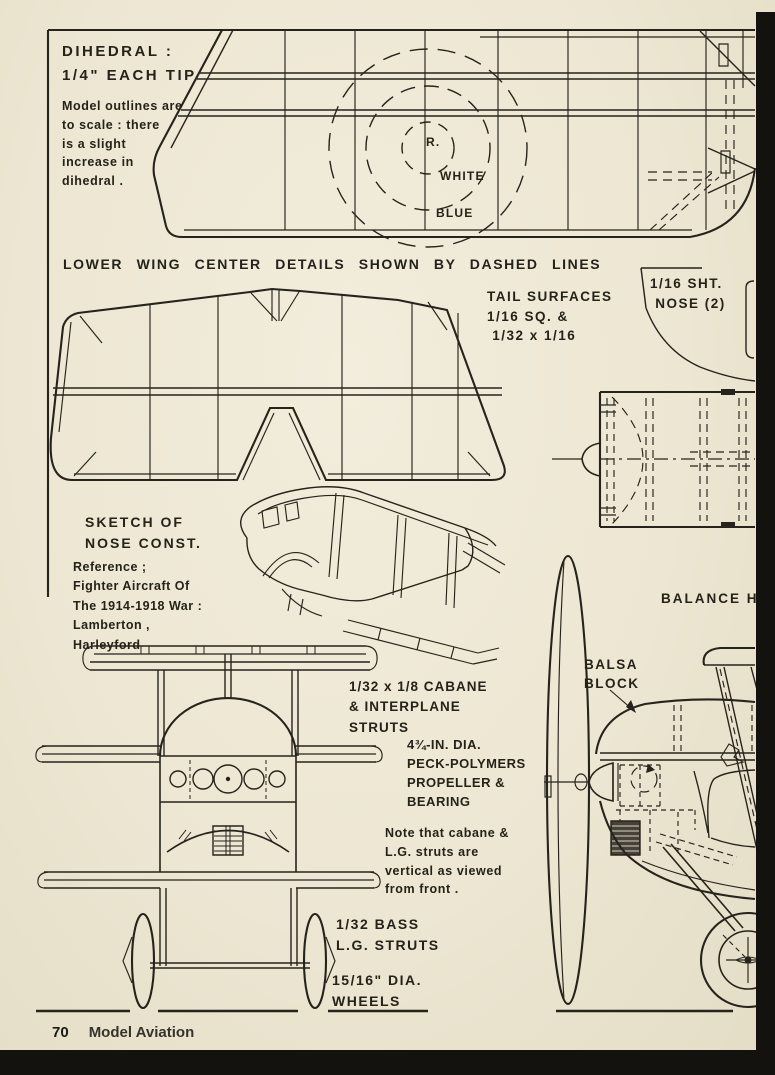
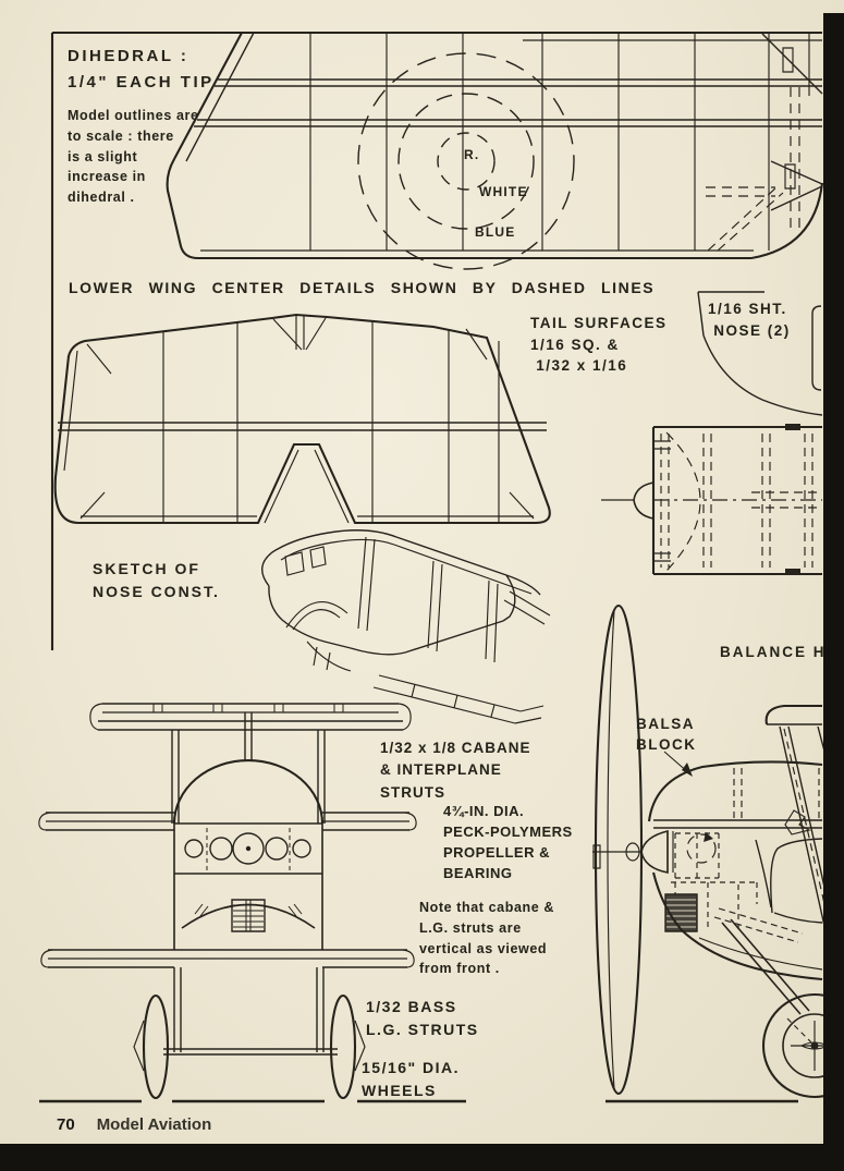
  DIHEDRAL :
  1/4" EACH TIP
  Model outlines are
  to scale : there
  is a slight
  increase in
  dihedral .
  R.
  WHITE
  BLUE
  LOWER WING CENTER DETAILS SHOWN BY DASHED LINES
  TAIL SURFACES
  1/16 SQ. &
  1/32 x 1/16
  1/16 SHT.
  NOSE (2)
  SKETCH OF
  NOSE CONST.
- Reference ;
- Fighter Aircraft Of
- The 1914-1918 War :
- Lamberton ,
- Harleyford
  BALANCE H
  BALSA
  BLOCK
  1/32 x 1/8 CABANE
  & INTERPLANE
  STRUTS
  4¾-IN. DIA.
  PECK-POLYMERS
  PROPELLER &
  BEARING
  Note that cabane &
  L.G. struts are
  vertical as viewed
  from front .
  1/32 BASS
  L.G. STRUTS
  15/16" DIA.
  WHEELS
  70 Model Aviation
